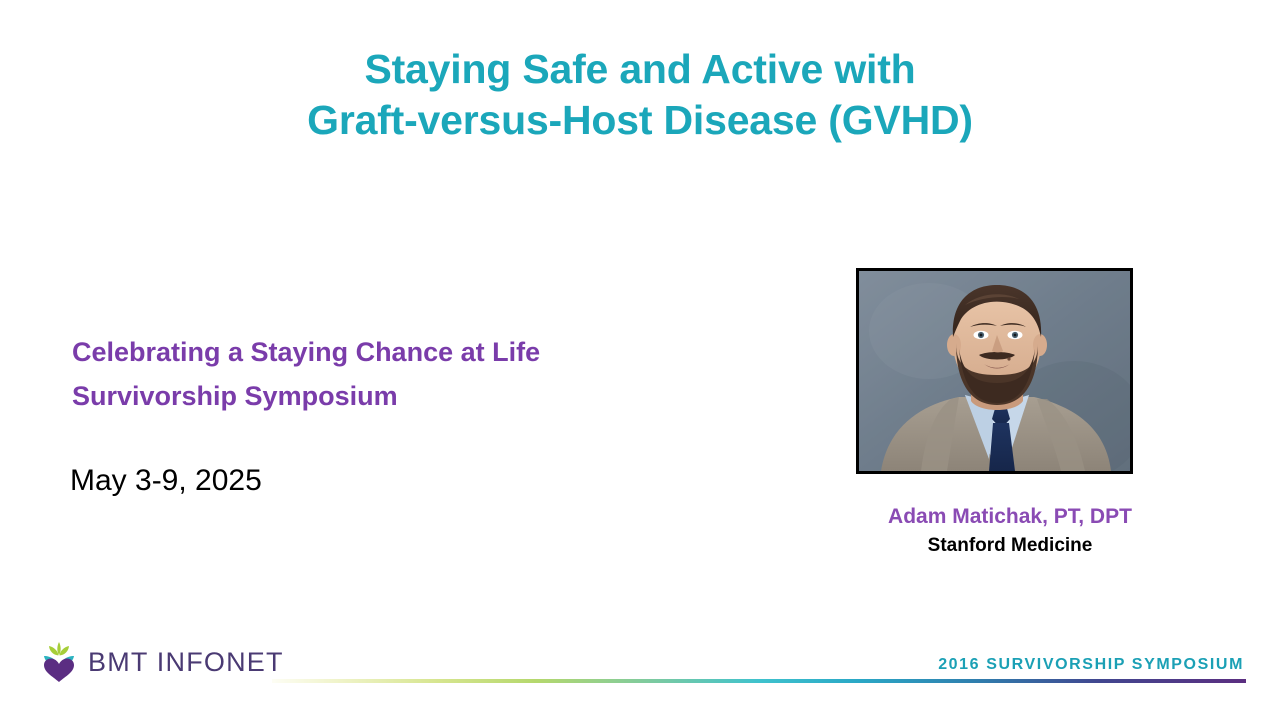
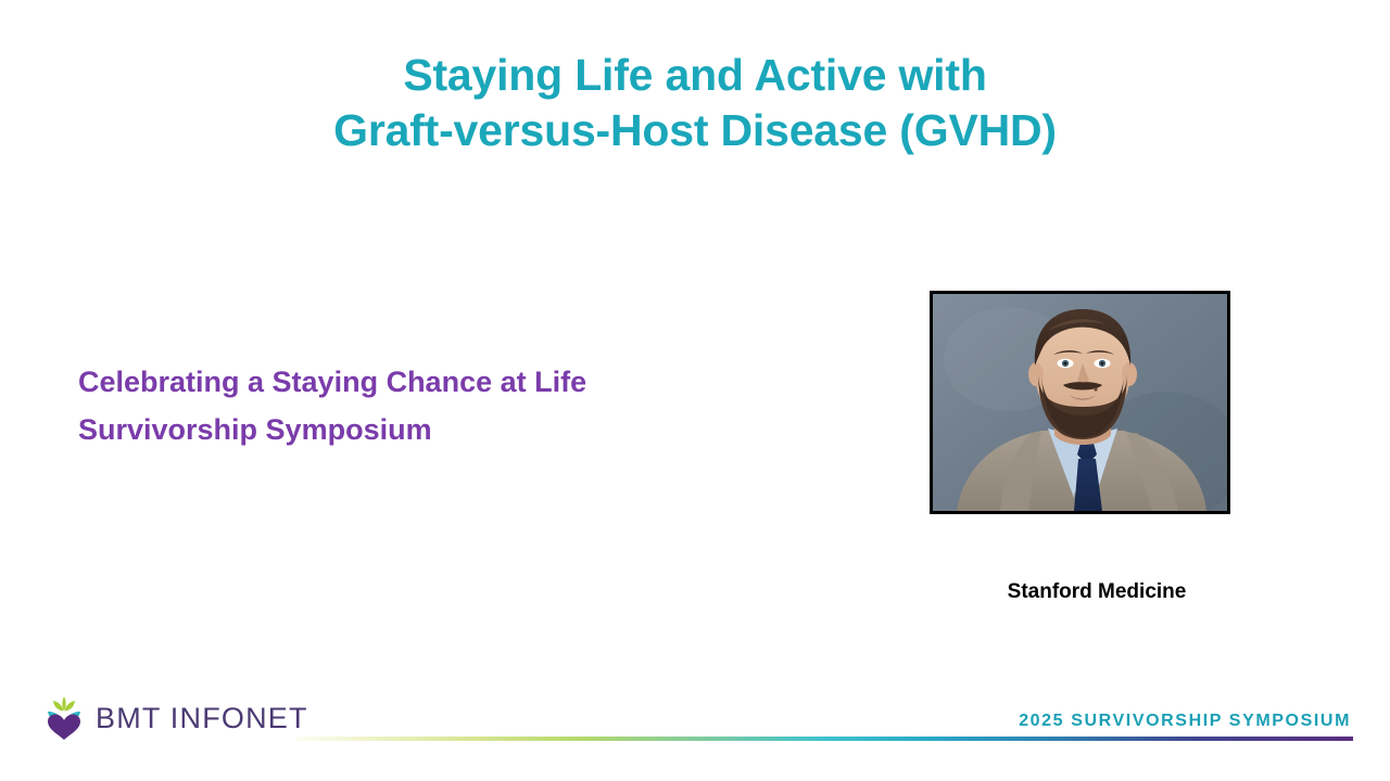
- Staying Safe and Active with
+ Staying Life and Active with
  Graft-versus-Host Disease (GVHD)
  Celebrating a Staying Chance at Life
  Survivorship Symposium
- May 3-9, 2025
- Adam Matichak, PT, DPT
  Stanford Medicine
  BMT INFONET
- 2016 SURVIVORSHIP SYMPOSIUM
+ 2025 SURVIVORSHIP SYMPOSIUM
